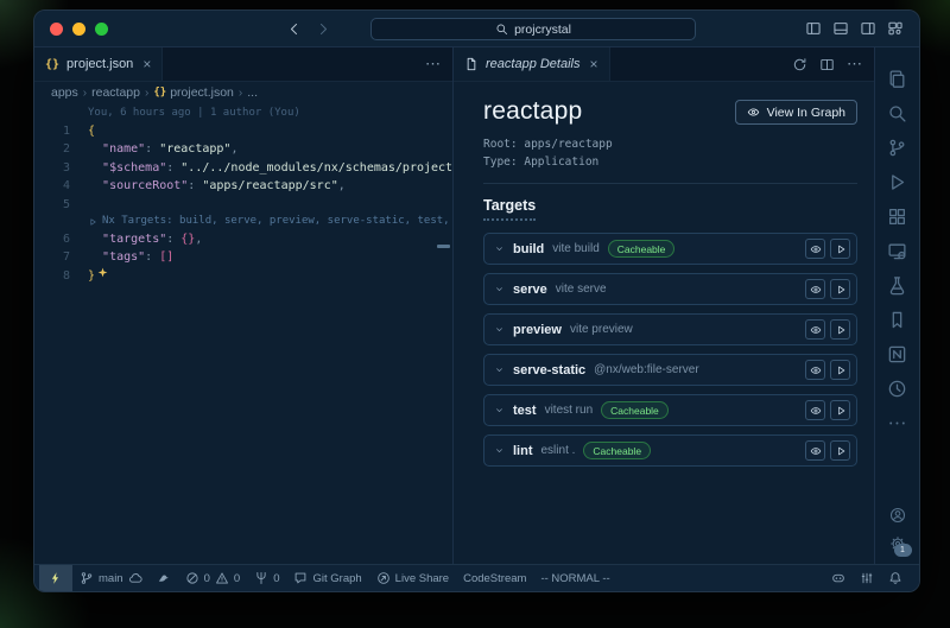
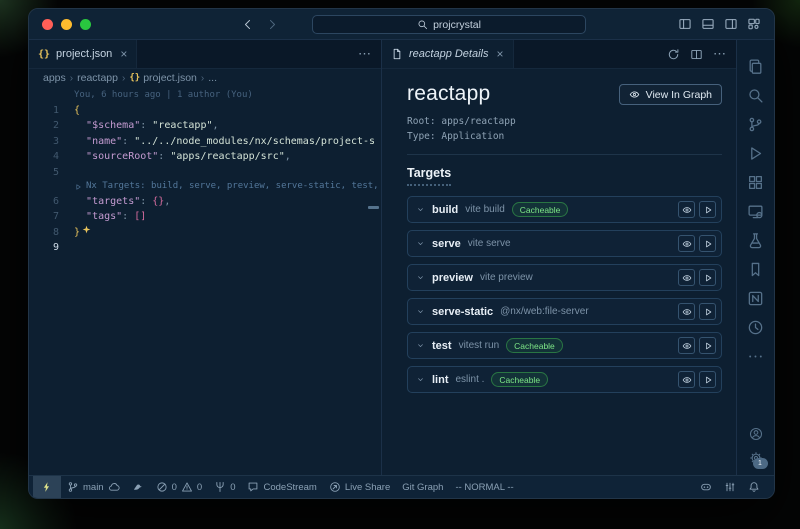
  projcrystal
  {}
  project.json
  ×
  ⋯
  apps
  ›
  reactapp
  ›
  {}
  project.json
  ›
  ...
  You, 6 hours ago | 1 author (You)
  1
  {
  2
- "name": "reactapp",
+ "$schema": "reactapp",
  3
- "$schema": "../../node_modules/nx/schemas/project
+ "name": "../../node_modules/nx/schemas/project-s
  4
  "sourceRoot": "apps/reactapp/src",
  5
  Nx Targets: build, serve, preview, serve-static, test,
  6
  "targets": {},
  7
  "tags": []
  8
  }
+ 9
  reactapp Details
  ×
  ⋯
  reactapp
  View In Graph
  Root: apps/reactapp
  Type: Application
  Targets
  build
  vite build
  Cacheable
  serve
  vite serve
  preview
  vite preview
  serve-static
  @nx/web:file-server
  test
  vitest run
  Cacheable
  lint
  eslint .
  Cacheable
  main
  0
  0
  0
- Git Graph
+ CodeStream
  Live Share
- CodeStream
+ Git Graph
  -- NORMAL --
